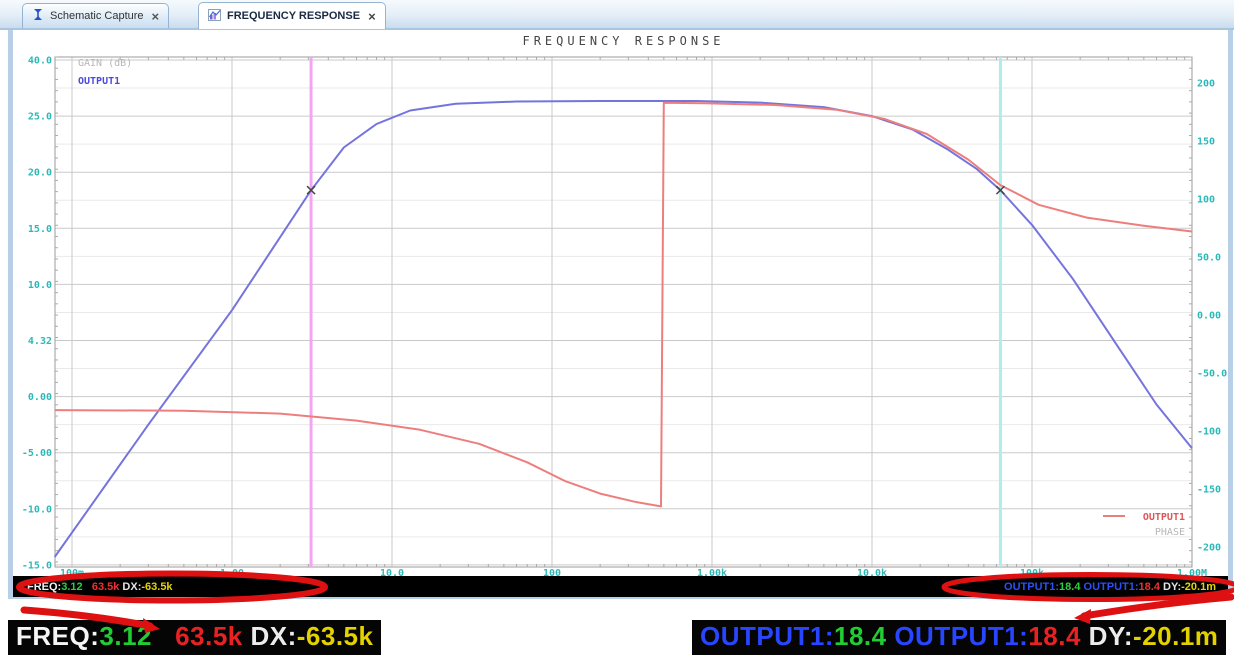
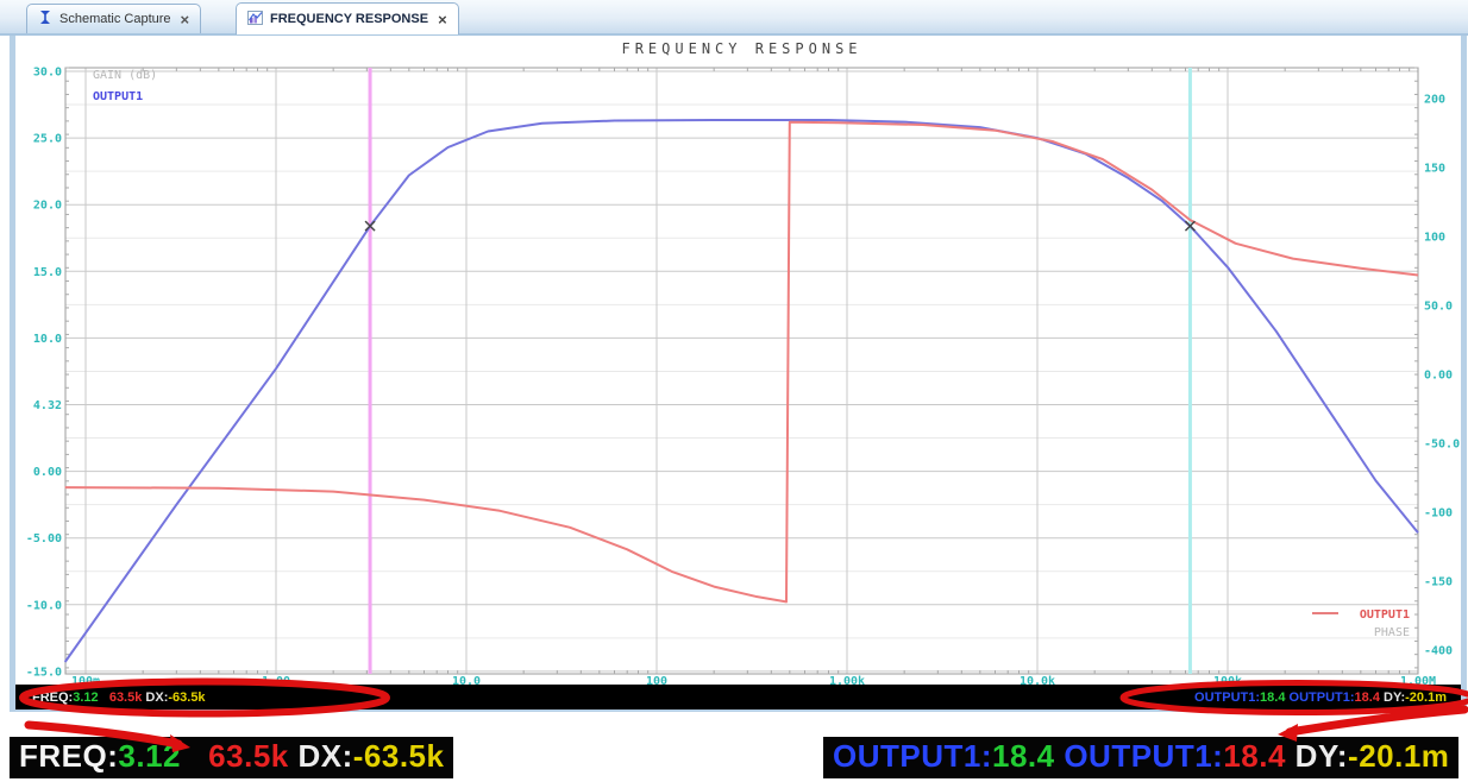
  Schematic Capture
  ×
  FREQUENCY RESPONSE
  ×
- 40.0
+ 30.0
  25.0
  20.0
  15.0
  10.0
  4.32
  0.00
  -5.00
  -10.0
  -15.0
  100
  10.0
  100
  1.00k
  10.0k
  1.00M
  200
  150
  100
  50.0
  0.00
  -50.0
  -100
  -150
- -200
+ -400
  FREQUENCY RESPONSE
  GAIN (dB)
  OUTPUT1
  OUTPUT1
  PHASE
  FREQ:3.12 63.5k DX:-63.5k
  OUTPUT1:18.4 OUTPUT1:18.4 DY:-20.1m
  FREQ:3.12 63.5k DX:-63.5k
  OUTPUT1:18.4 OUTPUT1:18.4 DY:-20.1m
